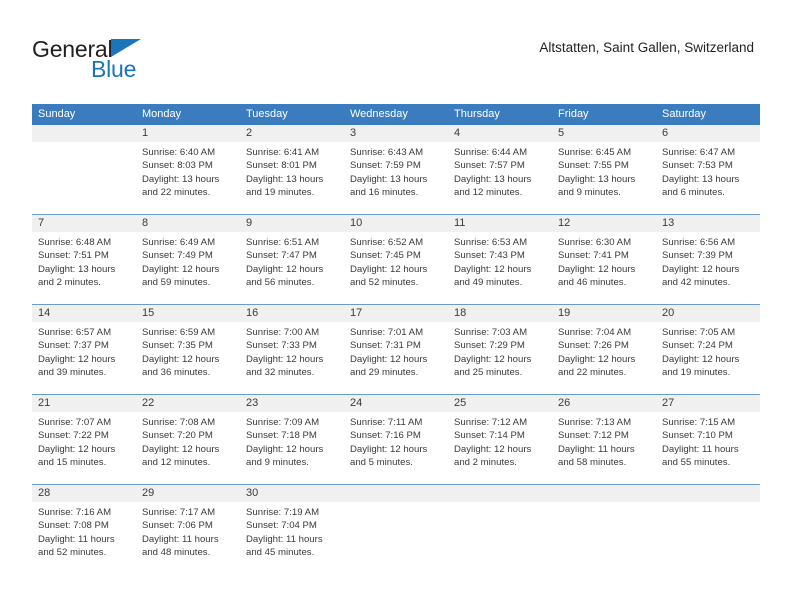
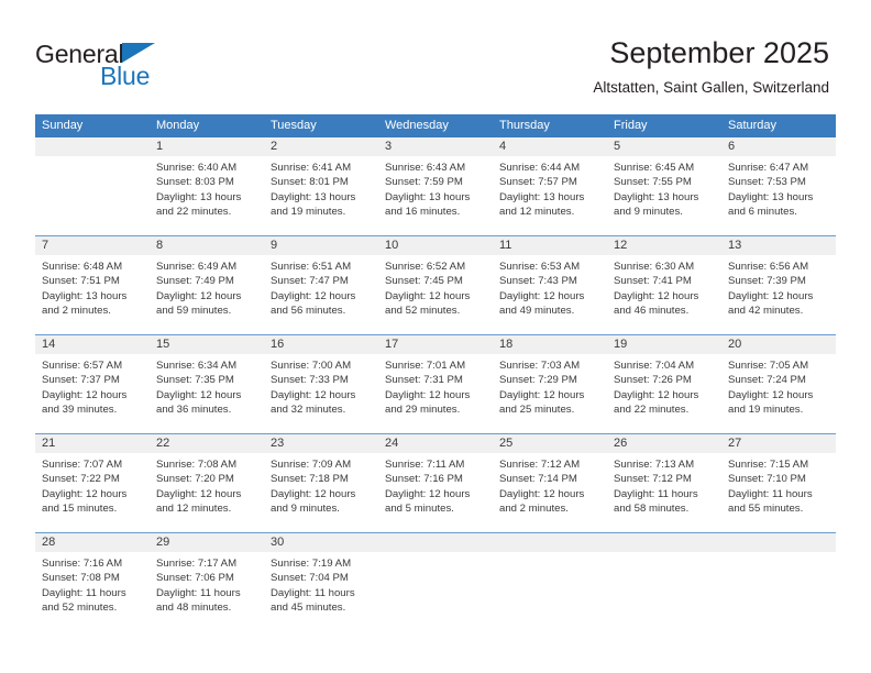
  General
  Blue
+ September 2025
  Altstatten, Saint Gallen, Switzerland
  Sunday
  Monday
  Tuesday
  Wednesday
  Thursday
  Friday
  Saturday
  1
  Sunrise: 6:40 AM
  Sunset: 8:03 PM
  Daylight: 13 hours
  and 22 minutes.
  2
  Sunrise: 6:41 AM
  Sunset: 8:01 PM
  Daylight: 13 hours
  and 19 minutes.
  3
  Sunrise: 6:43 AM
  Sunset: 7:59 PM
  Daylight: 13 hours
  and 16 minutes.
  4
  Sunrise: 6:44 AM
  Sunset: 7:57 PM
  Daylight: 13 hours
  and 12 minutes.
  5
  Sunrise: 6:45 AM
  Sunset: 7:55 PM
  Daylight: 13 hours
  and 9 minutes.
  6
  Sunrise: 6:47 AM
  Sunset: 7:53 PM
  Daylight: 13 hours
  and 6 minutes.
  7
  Sunrise: 6:48 AM
  Sunset: 7:51 PM
  Daylight: 13 hours
  and 2 minutes.
  8
  Sunrise: 6:49 AM
  Sunset: 7:49 PM
  Daylight: 12 hours
  and 59 minutes.
  9
  Sunrise: 6:51 AM
  Sunset: 7:47 PM
  Daylight: 12 hours
  and 56 minutes.
  10
  Sunrise: 6:52 AM
  Sunset: 7:45 PM
  Daylight: 12 hours
  and 52 minutes.
  11
  Sunrise: 6:53 AM
  Sunset: 7:43 PM
  Daylight: 12 hours
  and 49 minutes.
  12
  Sunrise: 6:30 AM
  Sunset: 7:41 PM
  Daylight: 12 hours
  and 46 minutes.
  13
  Sunrise: 6:56 AM
  Sunset: 7:39 PM
  Daylight: 12 hours
  and 42 minutes.
  14
  Sunrise: 6:57 AM
  Sunset: 7:37 PM
  Daylight: 12 hours
  and 39 minutes.
  15
- Sunrise: 6:59 AM
+ Sunrise: 6:34 AM
  Sunset: 7:35 PM
  Daylight: 12 hours
  and 36 minutes.
  16
  Sunrise: 7:00 AM
  Sunset: 7:33 PM
  Daylight: 12 hours
  and 32 minutes.
  17
  Sunrise: 7:01 AM
  Sunset: 7:31 PM
  Daylight: 12 hours
  and 29 minutes.
  18
  Sunrise: 7:03 AM
  Sunset: 7:29 PM
  Daylight: 12 hours
  and 25 minutes.
  19
  Sunrise: 7:04 AM
  Sunset: 7:26 PM
  Daylight: 12 hours
  and 22 minutes.
  20
  Sunrise: 7:05 AM
  Sunset: 7:24 PM
  Daylight: 12 hours
  and 19 minutes.
  21
  Sunrise: 7:07 AM
  Sunset: 7:22 PM
  Daylight: 12 hours
  and 15 minutes.
  22
  Sunrise: 7:08 AM
  Sunset: 7:20 PM
  Daylight: 12 hours
  and 12 minutes.
  23
  Sunrise: 7:09 AM
  Sunset: 7:18 PM
  Daylight: 12 hours
  and 9 minutes.
  24
  Sunrise: 7:11 AM
  Sunset: 7:16 PM
  Daylight: 12 hours
  and 5 minutes.
  25
  Sunrise: 7:12 AM
  Sunset: 7:14 PM
  Daylight: 12 hours
  and 2 minutes.
  26
  Sunrise: 7:13 AM
  Sunset: 7:12 PM
  Daylight: 11 hours
  and 58 minutes.
  27
  Sunrise: 7:15 AM
  Sunset: 7:10 PM
  Daylight: 11 hours
  and 55 minutes.
  28
  Sunrise: 7:16 AM
  Sunset: 7:08 PM
  Daylight: 11 hours
  and 52 minutes.
  29
  Sunrise: 7:17 AM
  Sunset: 7:06 PM
  Daylight: 11 hours
  and 48 minutes.
  30
  Sunrise: 7:19 AM
  Sunset: 7:04 PM
  Daylight: 11 hours
  and 45 minutes.
